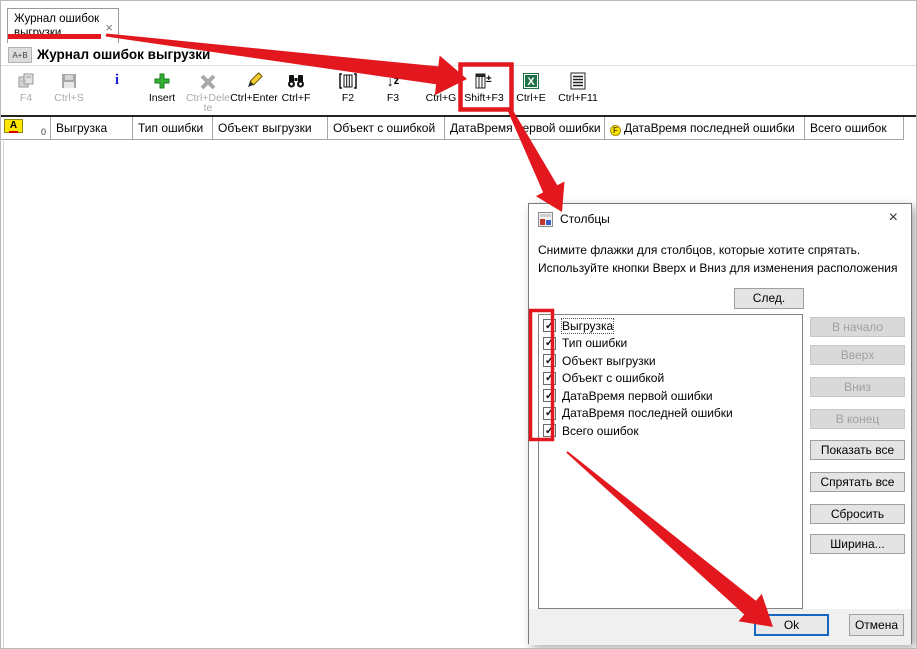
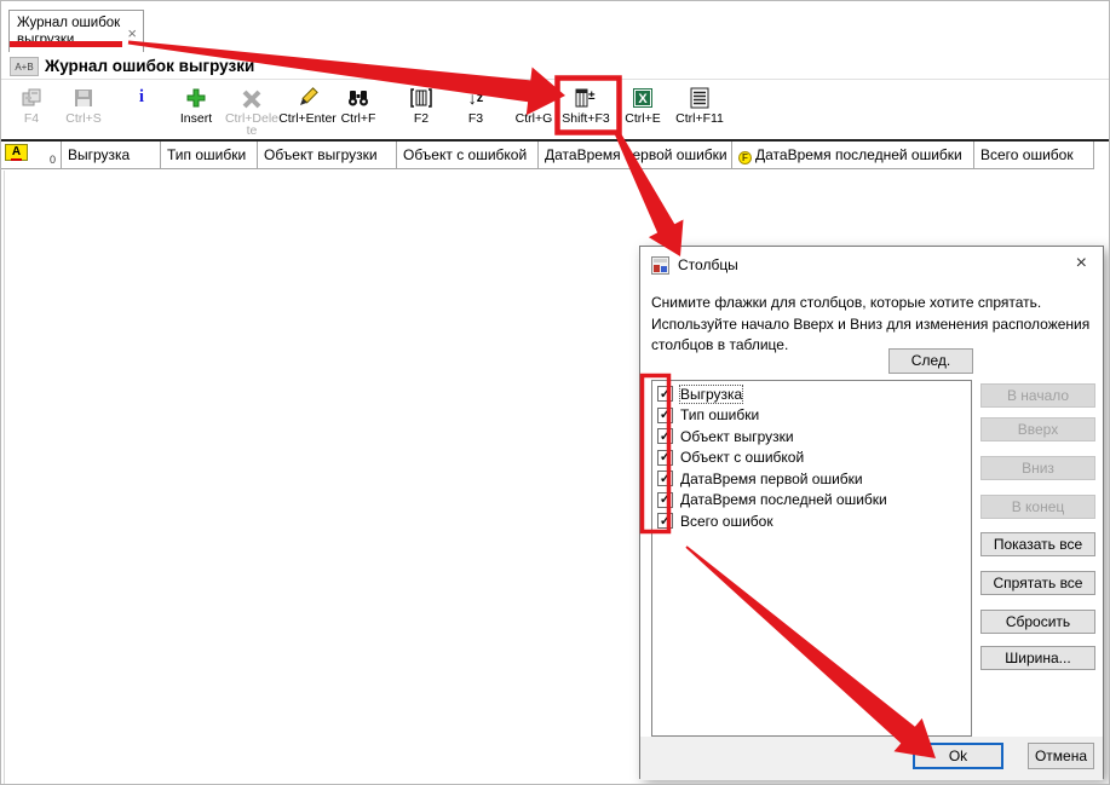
  Журнал ошибок
  выгрузки
  ×
  A+B
  Журнал ошибок выгрузки
  F4
  Ctrl+S
  i
  Insert
  Ctrl+Delete
  Ctrl+Enter
  Ctrl+F
  F2
  ↓
  z
  F3
  Ctrl+G
  ±
  Shift+F3
  X
  Ctrl+E
  Ctrl+F11
  A
  0
  Выгрузка
  Тип ошибки
  Объект выгрузки
  Объект с ошибкой
  ДатаВремяервой ошибки
  F ДатаВремя последней ошибки
  Всего ошибок
  Столбцы
  ×
  Снимите флажки для столбцов, которые хотите спрятать.
- Используйте кнопки Вверх и Вниз для изменения расположения
+ Используйте начало Вверх и Вниз для изменения расположения
+ столбцов в таблице.
  След.
  ✓
  Выгрузка
  ✓
  Тип ошибки
  ✓
  Объект выгрузки
  ✓
  Объект с ошибкой
  ✓
  ДатаВремя первой ошибки
  ✓
  ДатаВремя последней ошибки
  ✓
  Всего ошибок
  В начало
  Вверх
  Вниз
  В конец
  Показать все
  Спрятать все
  Сбросить
  Ширина...
  Ok
  Отмена
